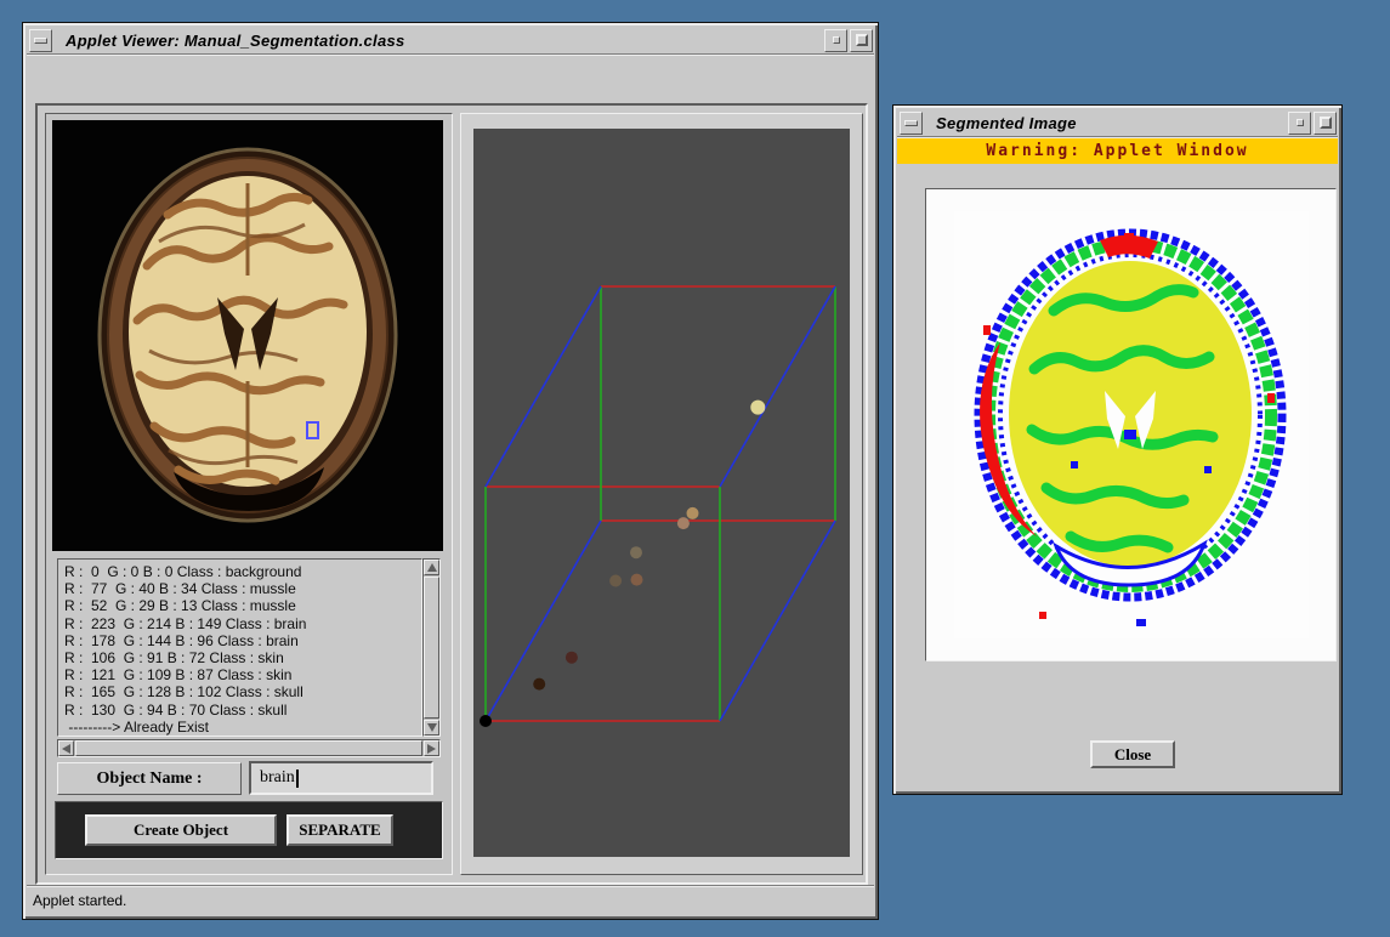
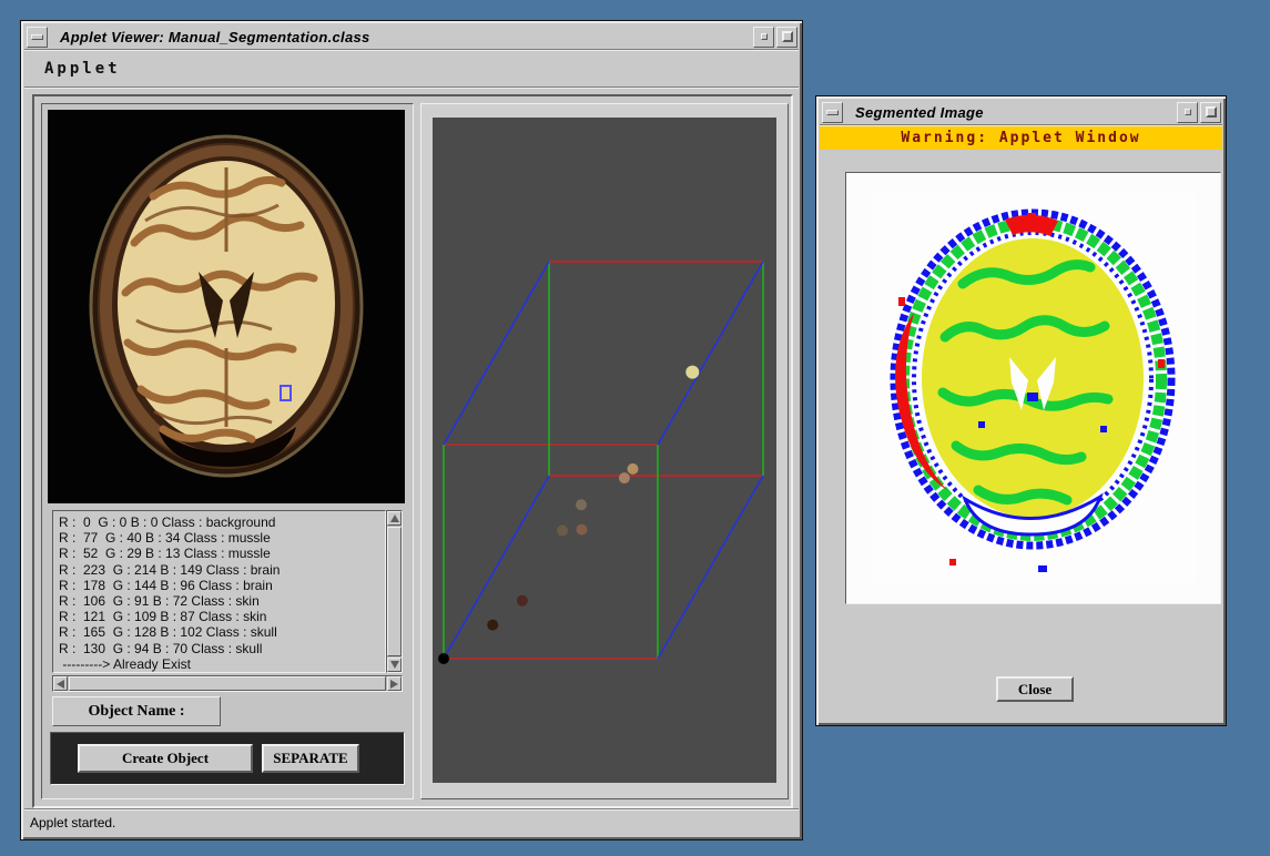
  Applet Viewer: Manual_Segmentation.class
+ Applet
  R : 0 G : 0 B : 0 Class : background
  R : 77 G : 40 B : 34 Class : mussle
  R : 52 G : 29 B : 13 Class : mussle
  R : 223 G : 214 B : 149 Class : brain
  R : 178 G : 144 B : 96 Class : brain
  R : 106 G : 91 B : 72 Class : skin
  R : 121 G : 109 B : 87 Class : skin
  R : 165 G : 128 B : 102 Class : skull
  R : 130 G : 94 B : 70 Class : skull
  ---------> Already Exist
  Object Name :
- brain
  Create Object
  SEPARATE
  Applet started.
  Segmented Image
  Warning: Applet Window
  Close
